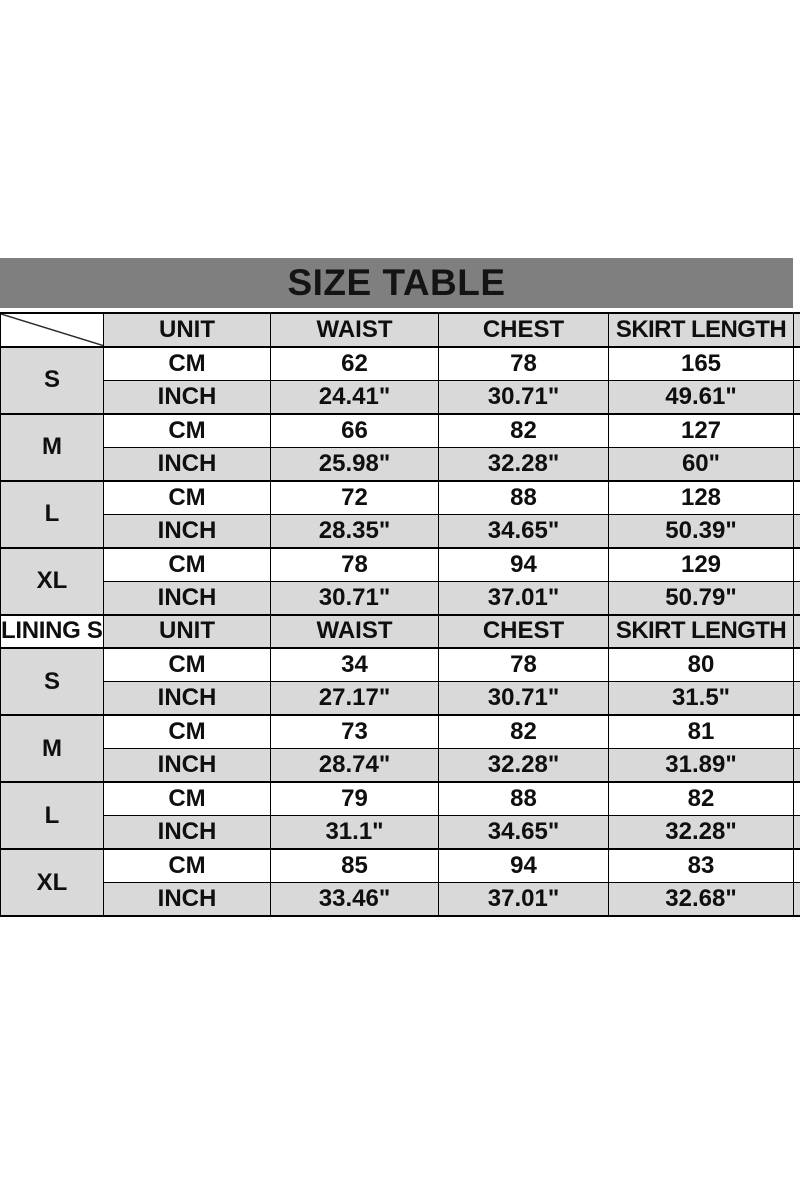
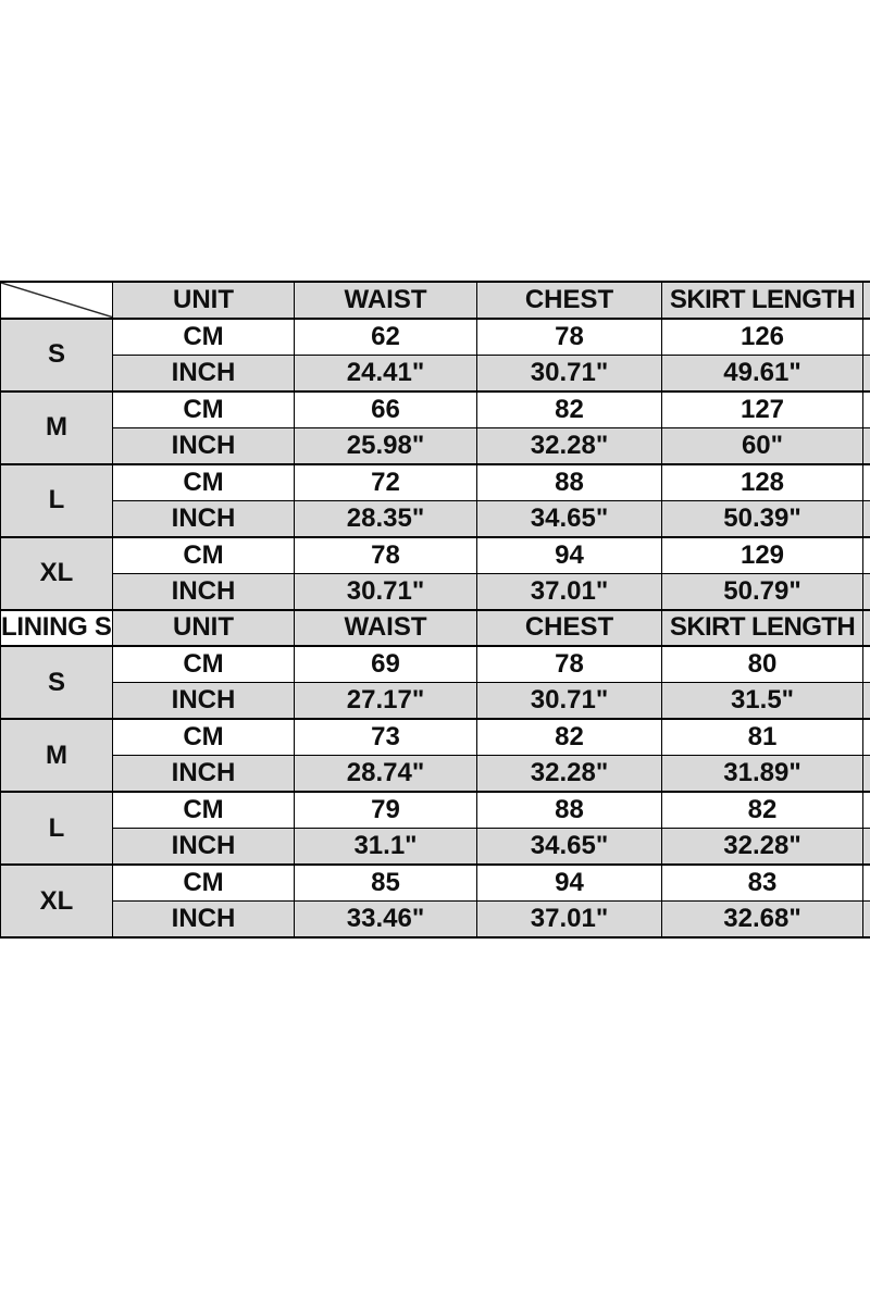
- SIZE TABLE
  	UNIT	WAIST	CHEST	SKIRT LENGTH
- S	CM	62	78	165
+ S	CM	62	78	126
  INCH	24.41"	30.71"	49.61"
  M	CM	66	82	127
  INCH	25.98"	32.28"	60"
  L	CM	72	88	128
  INCH	28.35"	34.65"	50.39"
  XL	CM	78	94	129
  INCH	30.71"	37.01"	50.79"
  LINING S	UNIT	WAIST	CHEST	SKIRT LENGTH
- S	CM	34	78	80
+ S	CM	69	78	80
  INCH	27.17"	30.71"	31.5"
  M	CM	73	82	81
  INCH	28.74"	32.28"	31.89"
  L	CM	79	88	82
  INCH	31.1"	34.65"	32.28"
  XL	CM	85	94	83
  INCH	33.46"	37.01"	32.68"
